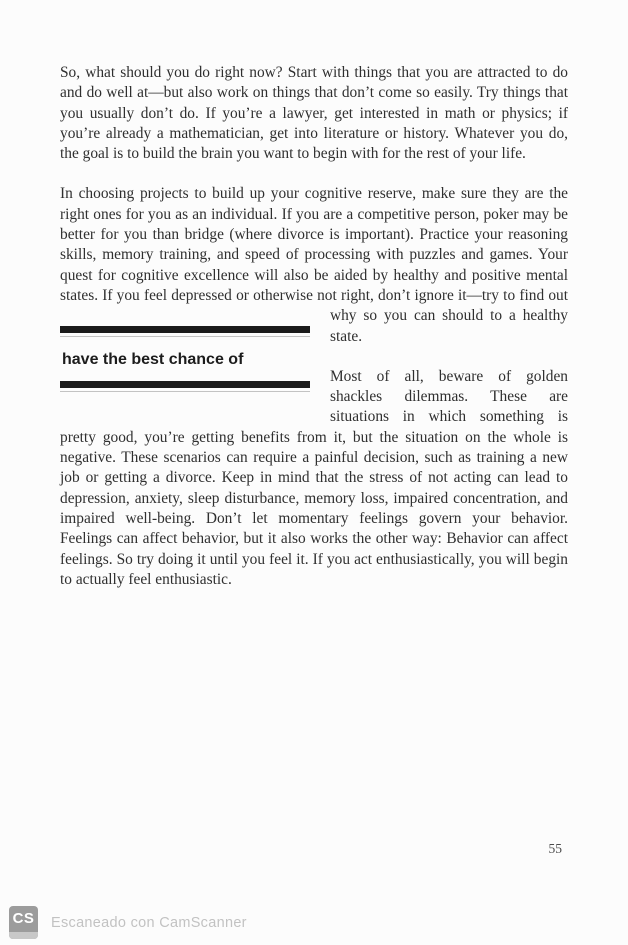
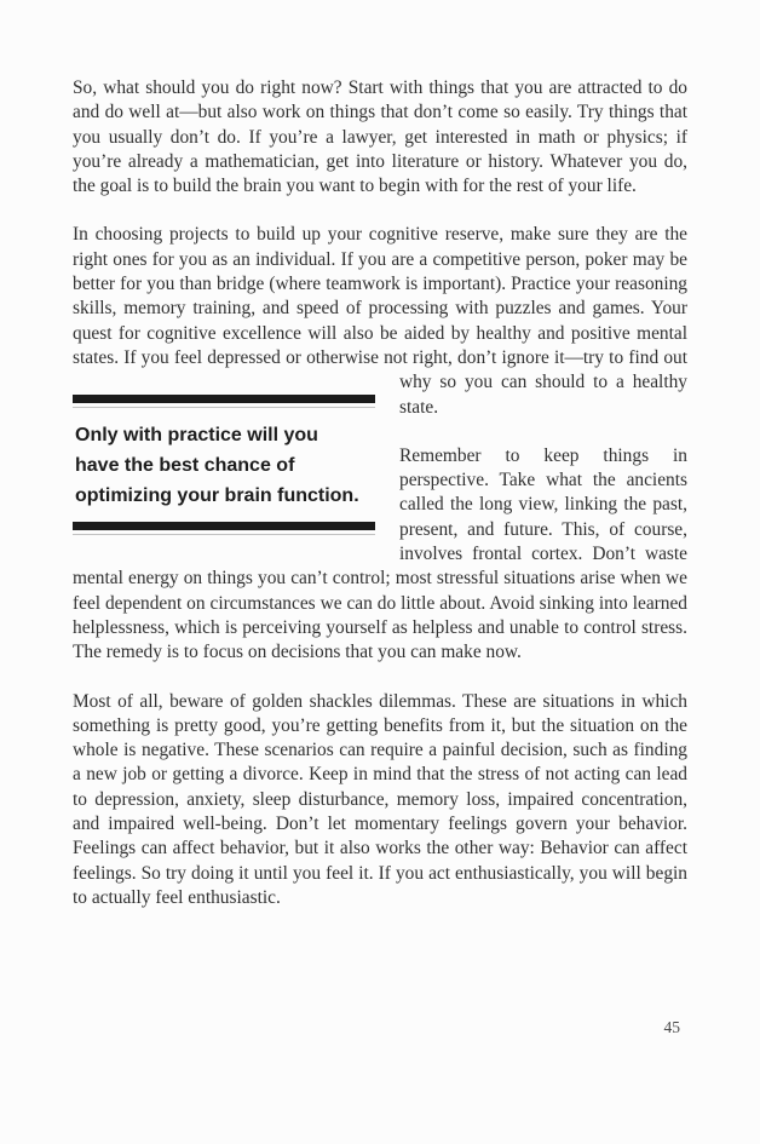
  So, what should you do right now? Start with things that you are attracted to do and do well at—but also work on things that don’t come so easily. Try things that you usually don’t do. If you’re a lawyer, get interested in math or physics; if you’re already a mathematician, get into literature or history. Whatever you do, the goal is to build the brain you want to begin with for the rest of your life.
- In choosing projects to build up your cognitive reserve, make sure they are the right ones for you as an individual. If you are a competitive person, poker may be better for you than bridge (where divorce is important). Practice your reasoning skills, memory training, and speed of processing with puzzles and games. Your quest for cognitive excellence will also be aided by healthy and positive mental states. If you feel depressed or otherwise not right, don’t
+ In choosing projects to build up your cognitive reserve, make sure they are the right ones for you as an individual. If you are a competitive person, poker may be better for you than bridge (where teamwork is important). Practice your reasoning skills, memory training, and speed of processing with puzzles and games. Your quest for cognitive excellence will also be aided by healthy and positive mental states. If you feel depressed or otherwise not right, don’t
+ Only with practice will you
  have the best chance of
+ optimizing your brain function.
  ignore it—try to find out why so you can should to a healthy state.
+ Remember to keep things in perspective. Take what the ancients called the long view, linking the past, present, and future. This, of course, involves frontal cortex. Don’t waste mental energy on things you can’t control; most stressful situations arise when we feel dependent on circumstances we can do little about. Avoid sinking into learned helplessness, which is perceiving yourself as helpless and unable to control stress. The remedy is to focus on decisions that you can make now.
- Most of all, beware of golden shackles dilemmas. These are situations in which something is pretty good, you’re getting benefits from it, but the situation on the whole is negative. These scenarios can require a painful decision, such as training a new job or getting a divorce. Keep in mind that the stress of not acting can lead to depression, anxiety, sleep disturbance, memory loss, impaired concentration, and impaired well-being. Don’t let momentary feelings govern your behavior. Feelings can affect behavior, but it also works the other way: Behavior can affect feelings. So try doing it until you feel it. If you act enthusiastically, you will begin to actually feel enthusiastic.
+ Most of all, beware of golden shackles dilemmas. These are situations in which something is pretty good, you’re getting benefits from it, but the situation on the whole is negative. These scenarios can require a painful decision, such as finding a new job or getting a divorce. Keep in mind that the stress of not acting can lead to depression, anxiety, sleep disturbance, memory loss, impaired concentration, and impaired well-being. Don’t let momentary feelings govern your behavior. Feelings can affect behavior, but it also works the other way: Behavior can affect feelings. So try doing it until you feel it. If you act enthusiastically, you will begin to actually feel enthusiastic.
- 55
+ 45
- CS
- Escaneado con CamScanner
